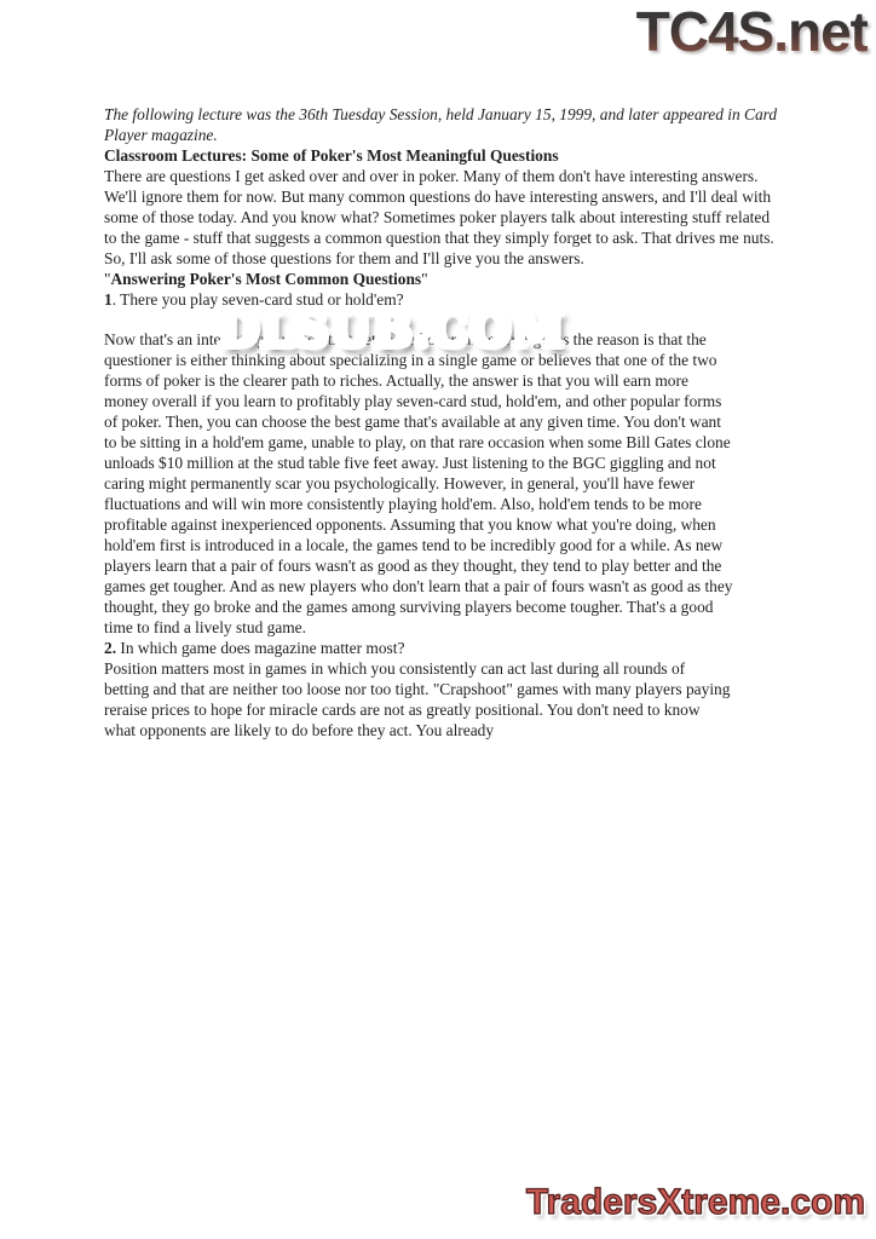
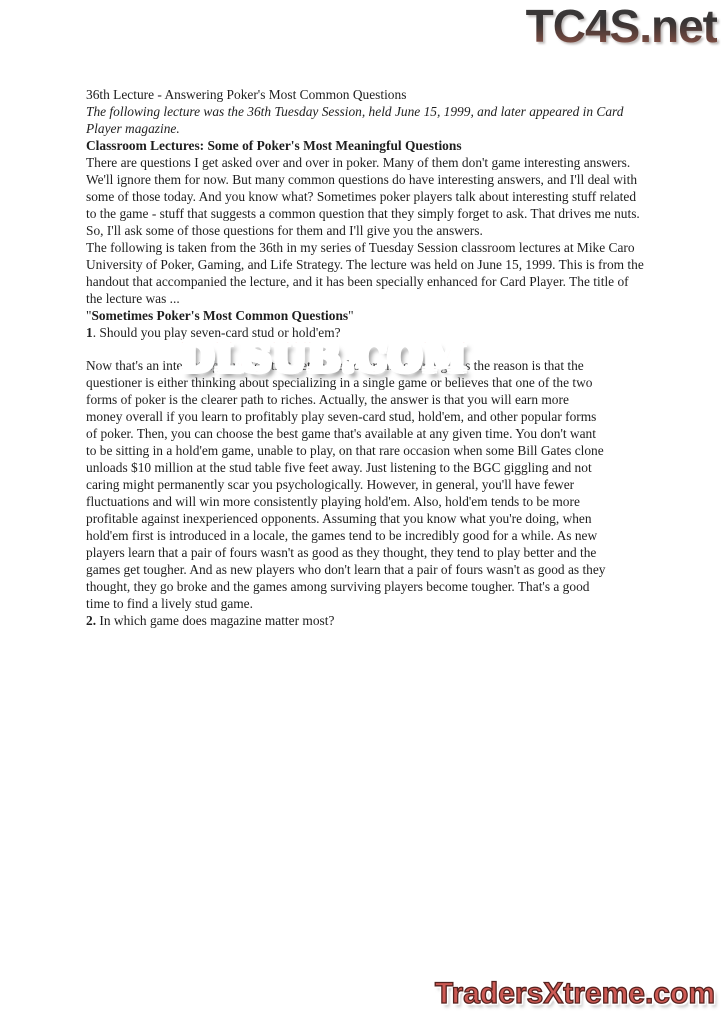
  TC4S.net
+ 36th Lecture - Answering Poker's Most Common Questions
- The following lecture was the 36th Tuesday Session, held January 15, 1999, and later appeared in Card Player magazine.
+ The following lecture was the 36th Tuesday Session, held June 15, 1999, and later appeared in Card Player magazine.
  Classroom Lectures: Some of Poker's Most Meaningful Questions
- There are questions I get asked over and over in poker. Many of them don't have interesting answers. We'll ignore them for now. But many common questions do have interesting answers, and I'll deal with some of those today. And you know what? Sometimes poker players talk about interesting stuff related to the game - stuff that suggests a common question that they simply forget to ask. That drives me nuts. So, I'll ask some of those questions for them and I'll give you the answers.
+ There are questions I get asked over and over in poker. Many of them don't game interesting answers. We'll ignore them for now. But many common questions do have interesting answers, and I'll deal with some of those today. And you know what? Sometimes poker players talk about interesting stuff related to the game - stuff that suggests a common question that they simply forget to ask. That drives me nuts. So, I'll ask some of those questions for them and I'll give you the answers.
+ The following is taken from the 36th in my series of Tuesday Session classroom lectures at Mike Caro University of Poker, Gaming, and Life Strategy. The lecture was held on June 15, 1999. This is from the handout that accompanied the lecture, and it has been specially enhanced for Card Player. The title of the lecture was ...
- "Answering Poker's Most Common Questions"
+ "Sometimes Poker's Most Common Questions"
- 1. There you play seven-card stud or hold'em?
+ 1. Should you play seven-card stud or hold'em?
  DLSUB.COM
  Now that's an ints the reason is that the questioner is either thinking about specializing in a single game or believes that one of the two forms of poker is the clearer path to riches. Actually, the answer is that you will earn more money overall if you learn to profitably play seven-card stud, hold'em, and other popular forms of poker. Then, you can choose the best game that's available at any given time. You don't want to be sitting in a hold'em game, unable to play, on that rare occasion when some Bill Gates clone unloads $10 million at the stud table five feet away. Just listening to the BGC giggling and not caring might permanently scar you psychologically. However, in general, you'll have fewer fluctuations and will win more consistently playing hold'em. Also, hold'em tends to be more profitable against inexperienced opponents. Assuming that you know what you're doing, when hold'em first is introduced in a locale, the games tend to be incredibly good for a while. As new players learn that a pair of fours wasn't as good as they thought, they tend to play better and the games get tougher. And as new players who don't learn that a pair of fours wasn't as good as they thought, they go broke and the games among surviving players become tougher. That's a good time to find a lively stud game.
  2. In which game does magazine matter most?
- Position matters most in games in which you consistently can act last during all rounds of betting and that are neither too loose nor too tight. "Crapshoot" games with many players paying reraise prices to hope for miracle cards are not as greatly positional. You don't need to know what opponents are likely to do before they act. You already
  TradersXtreme.com
